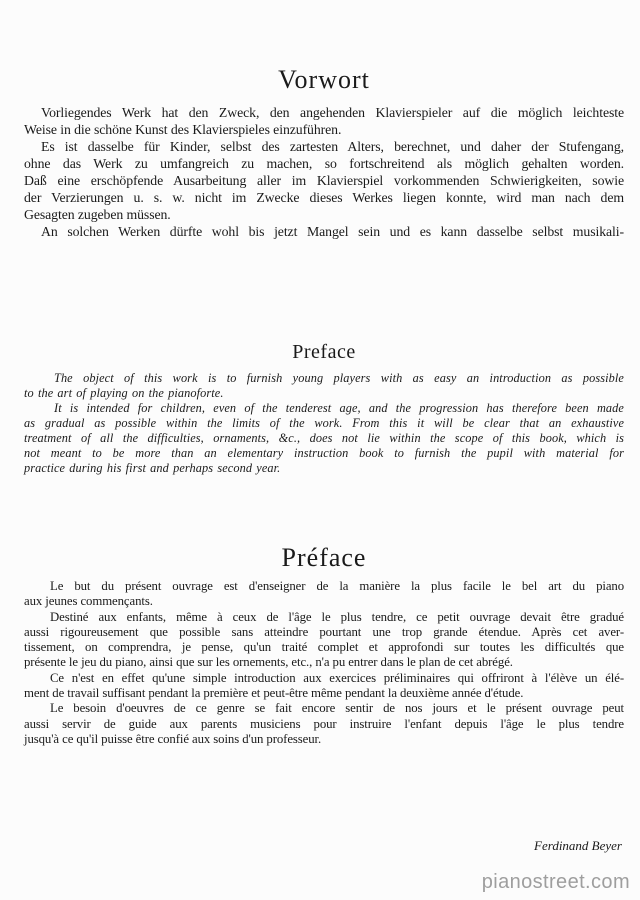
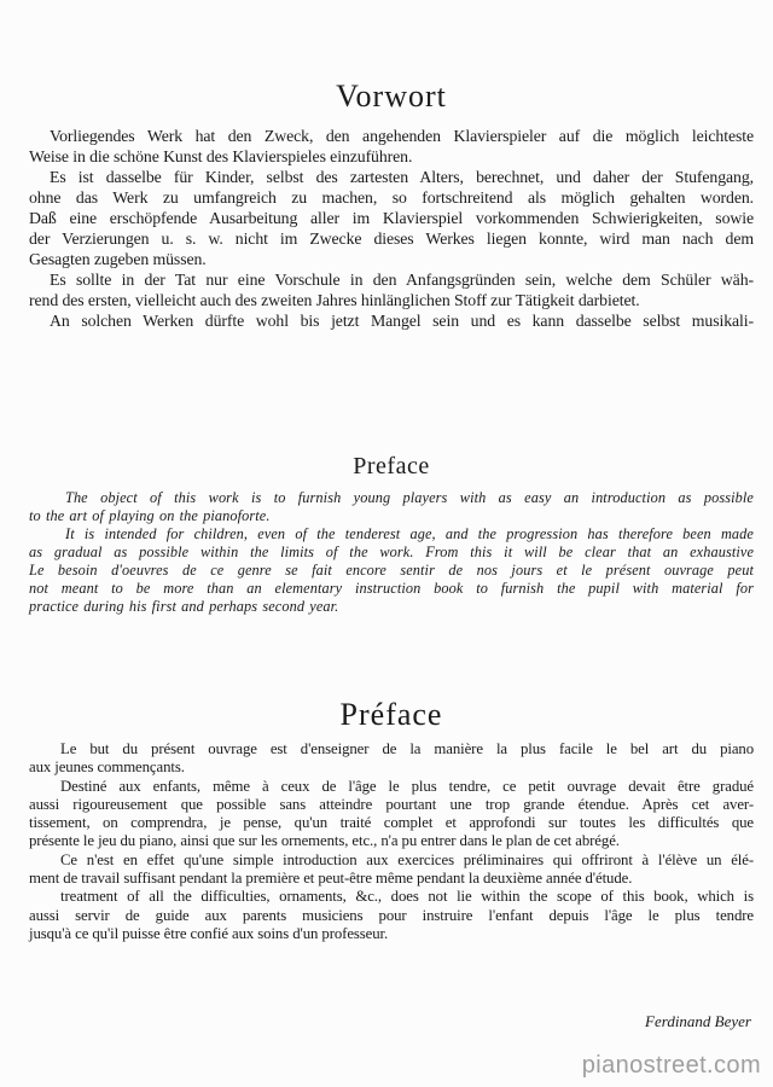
  Vorwort
  Vorliegendes Werk hat den Zweck, den angehenden Klavierspieler auf die möglich leichteste
  Weise in die schöne Kunst des Klavierspieles einzuführen.
  Es ist dasselbe für Kinder, selbst des zartesten Alters, berechnet, und daher der Stufengang,
  ohne das Werk zu umfangreich zu machen, so fortschreitend als möglich gehalten worden.
  Daß eine erschöpfende Ausarbeitung aller im Klavierspiel vorkommenden Schwierigkeiten, sowie
  der Verzierungen u. s. w. nicht im Zwecke dieses Werkes liegen konnte, wird man nach dem
  Gesagten zugeben müssen.
+ Es sollte in der Tat nur eine Vorschule in den Anfangsgründen sein, welche dem Schüler wäh-
+ rend des ersten, vielleicht auch des zweiten Jahres hinlänglichen Stoff zur Tätigkeit darbietet.
  An solchen Werken dürfte wohl bis jetzt Mangel sein und es kann dasselbe selbst musikali-
  Preface
  The object of this work is to furnish young players with as easy an introduction as possible
  to the art of playing on the pianoforte.
  It is intended for children, even of the tenderest age, and the progression has therefore been made
  as gradual as possible within the limits of the work. From this it will be clear that an exhaustive
- treatment of all the difficulties, ornaments, &c., does not lie within the scope of this book, which is
+ Le besoin d'oeuvres de ce genre se fait encore sentir de nos jours et le présent ouvrage peut
  not meant to be more than an elementary instruction book to furnish the pupil with material for
  practice during his first and perhaps second year.
  Préface
  Le but du présent ouvrage est d'enseigner de la manière la plus facile le bel art du piano
  aux jeunes commençants.
  Destiné aux enfants, même à ceux de l'âge le plus tendre, ce petit ouvrage devait être gradué
  aussi rigoureusement que possible sans atteindre pourtant une trop grande étendue. Après cet aver-
  tissement, on comprendra, je pense, qu'un traité complet et approfondi sur toutes les difficultés que
  présente le jeu du piano, ainsi que sur les ornements, etc., n'a pu entrer dans le plan de cet abrégé.
  Ce n'est en effet qu'une simple introduction aux exercices préliminaires qui offriront à l'élève un élé-
  ment de travail suffisant pendant la première et peut-être même pendant la deuxième année d'étude.
- Le besoin d'oeuvres de ce genre se fait encore sentir de nos jours et le présent ouvrage peut
+ treatment of all the difficulties, ornaments, &c., does not lie within the scope of this book, which is
  aussi servir de guide aux parents musiciens pour instruire l'enfant depuis l'âge le plus tendre
  jusqu'à ce qu'il puisse être confié aux soins d'un professeur.
  Ferdinand Beyer
  pianostreet.com
